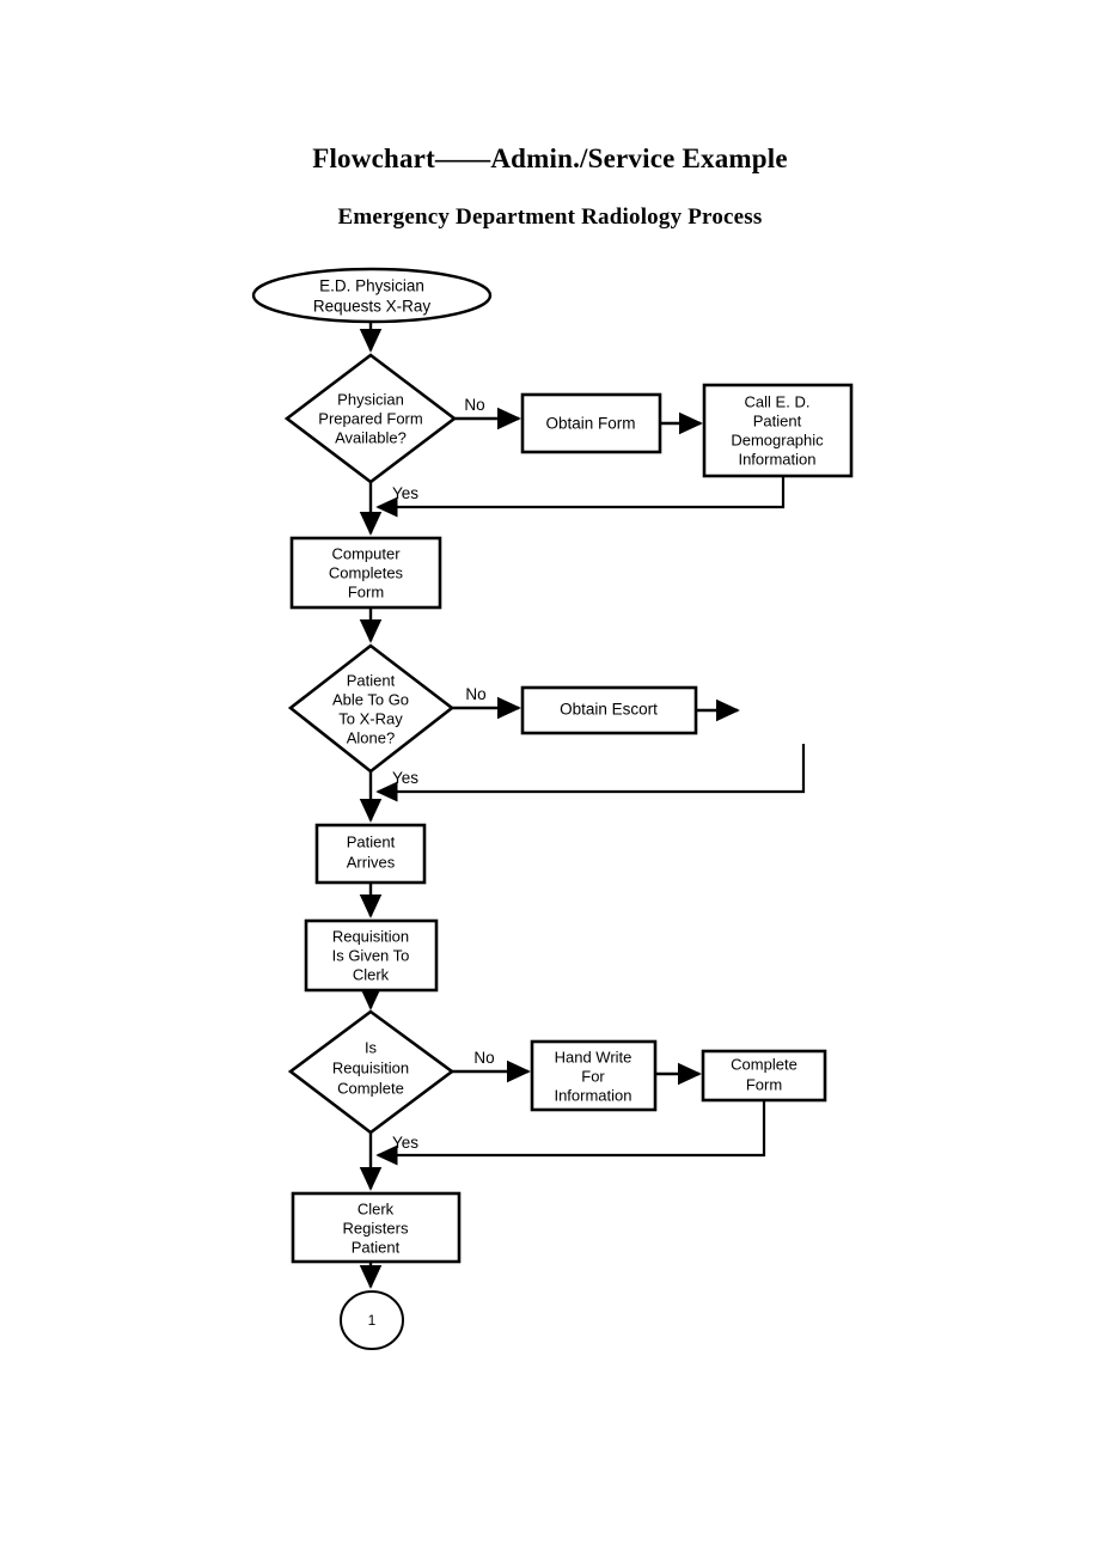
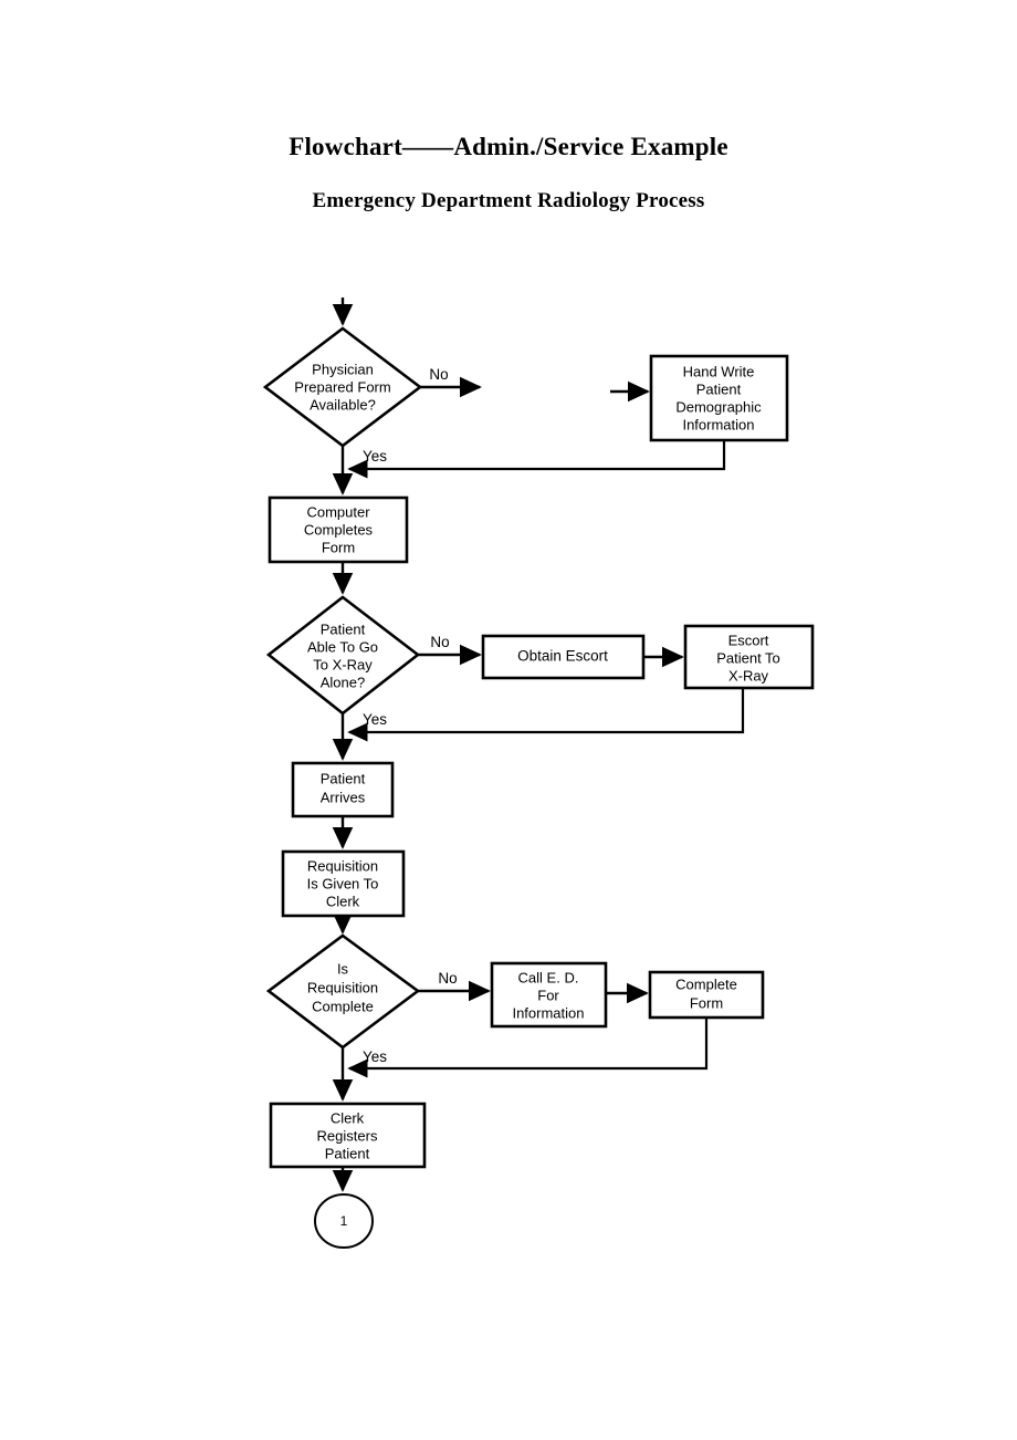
  Flowchart——Admin./Service Example
  Emergency Department Radiology Process
- E.D. Physician
- Requests X-Ray
  Physician
  Prepared Form
  Available?
- Obtain Form
- Call E. D.
+ Hand Write
  Patient
  Demographic
  Information
  Computer
  Completes
  Form
  Patient
  Able To Go
  To X-Ray
  Alone?
  Obtain Escort
+ Escort
+ Patient To
+ X-Ray
  Patient
  Arrives
  Requisition
  Is Given To
  Clerk
  Is
  Requisition
  Complete
- Hand Write
+ Call E. D.
  For
  Information
  Complete
  Form
  Clerk
  Registers
  Patient
  1
  No
  Yes
  No
  Yes
  No
  Yes
